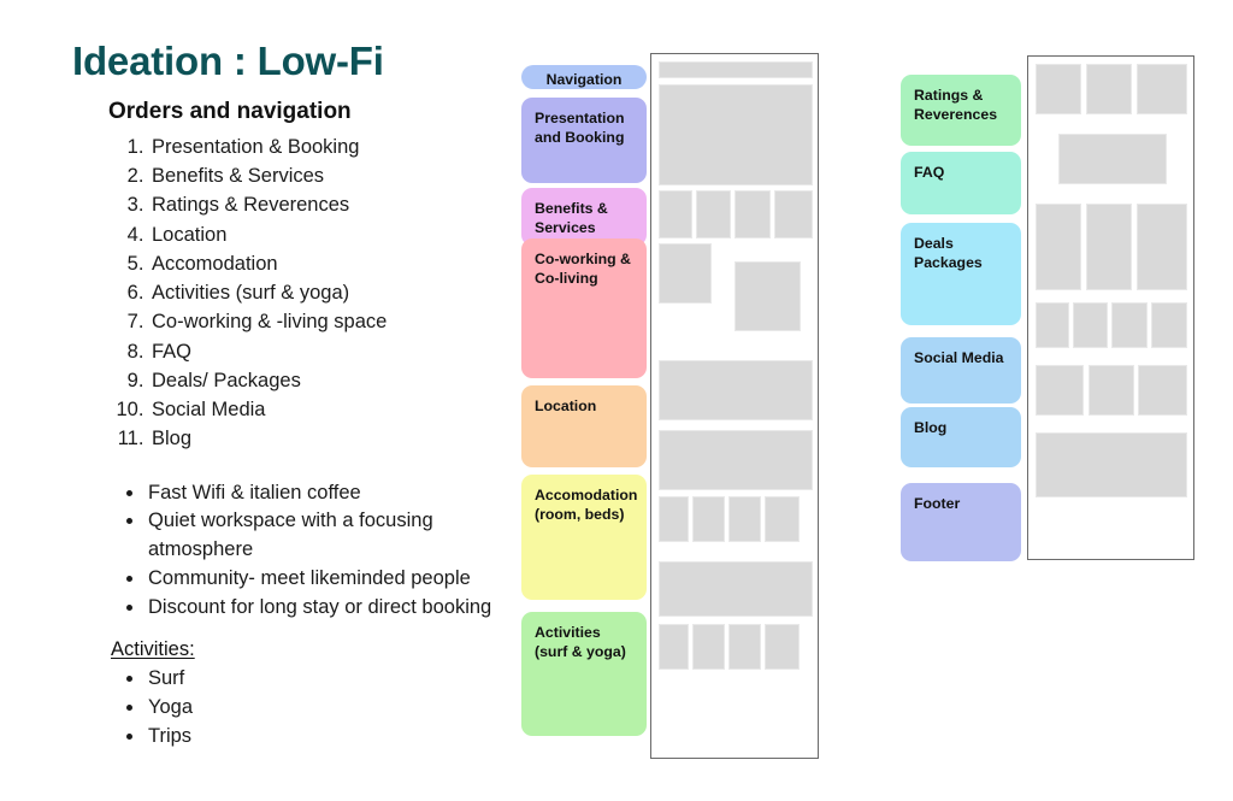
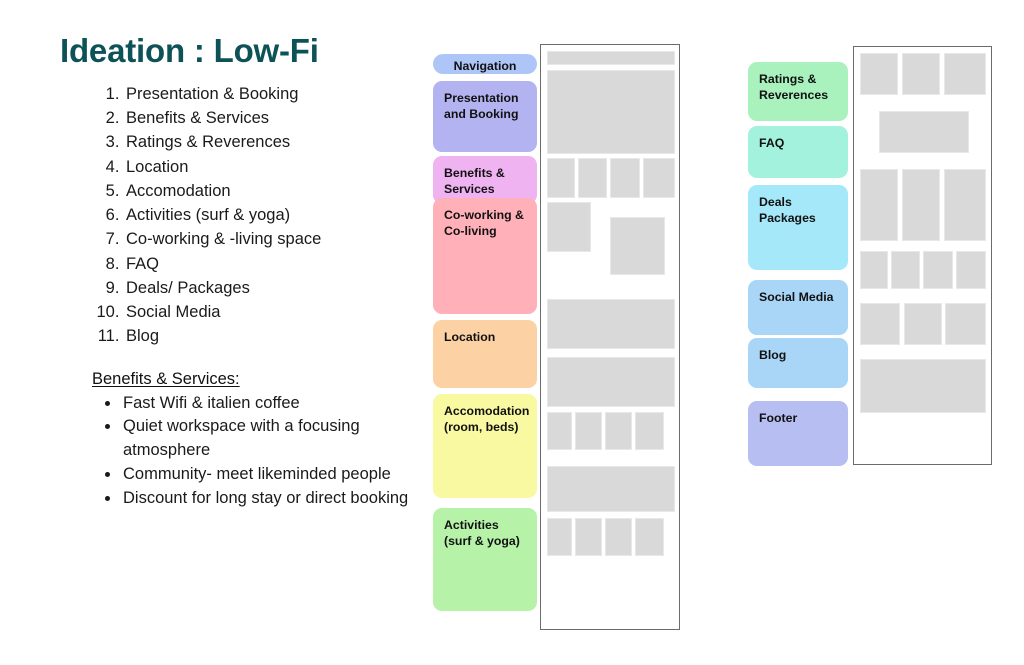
  Ideation : Low-Fi
- Orders and navigation
  Presentation & Booking
  Benefits & Services
  Ratings & Reverences
  Location
  Accomodation
  Activities (surf & yoga)
  Co-working & -living space
  FAQ
  Deals/ Packages
  Social Media
  Blog
+ Benefits & Services:
  Fast Wifi & italien coffee
  Quiet workspace with a focusing atmosphere
  Community- meet likeminded people
  Discount for long stay or direct booking
- Activities:
- Surf
- Yoga
- Trips
  Navigation
  Presentation
  and Booking
  Benefits &
  Services
  Co-working &
  Co-living
  Location
  Accomodation
  (room, beds)
  Activities
  (surf & yoga)
  Ratings &
  Reverences
  FAQ
  Deals
  Packages
  Social Media
  Blog
  Footer
